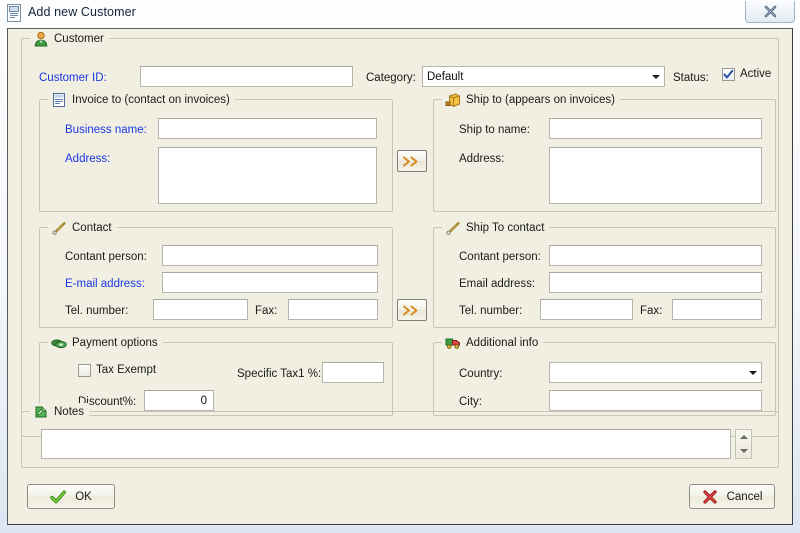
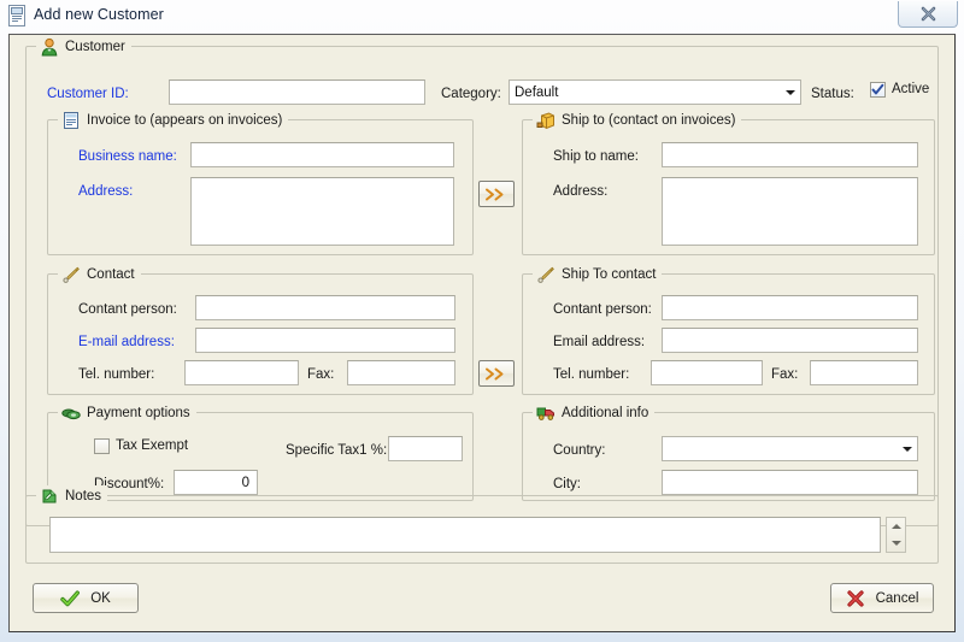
  Add new Customer
  Customer
  Customer ID:
  Category:
  Default
  Status:
  Active
- Invoice to (contact on invoices)
+ Invoice to (appears on invoices)
  Business name:
  Address:
- Ship to (appears on invoices)
+ Ship to (contact on invoices)
  Ship to name:
  Address:
  Contact
  Contant person:
  E-mail address:
  Tel. number:
  Fax:
  Ship To contact
  Contant person:
  Email address:
  Tel. number:
  Fax:
  Payment options
  Tax Exempt
  Specific Tax1 %:
  Discount%:
  0
  Additional info
  Country:
  City:
  Notes
  OK
  Cancel
